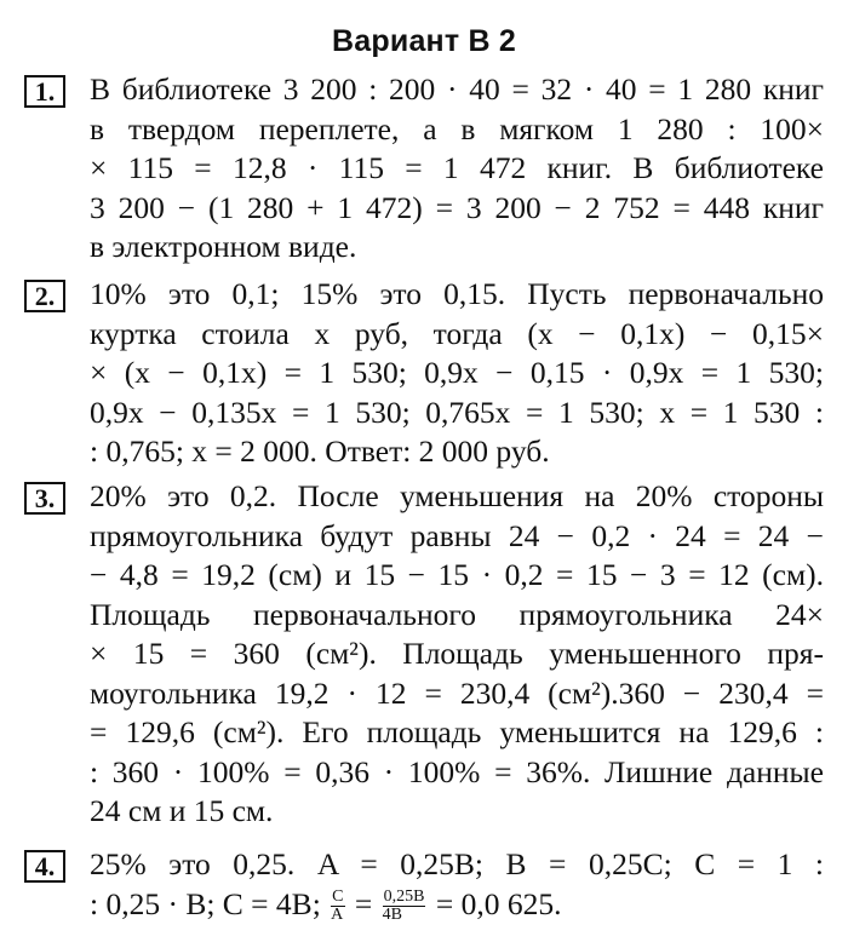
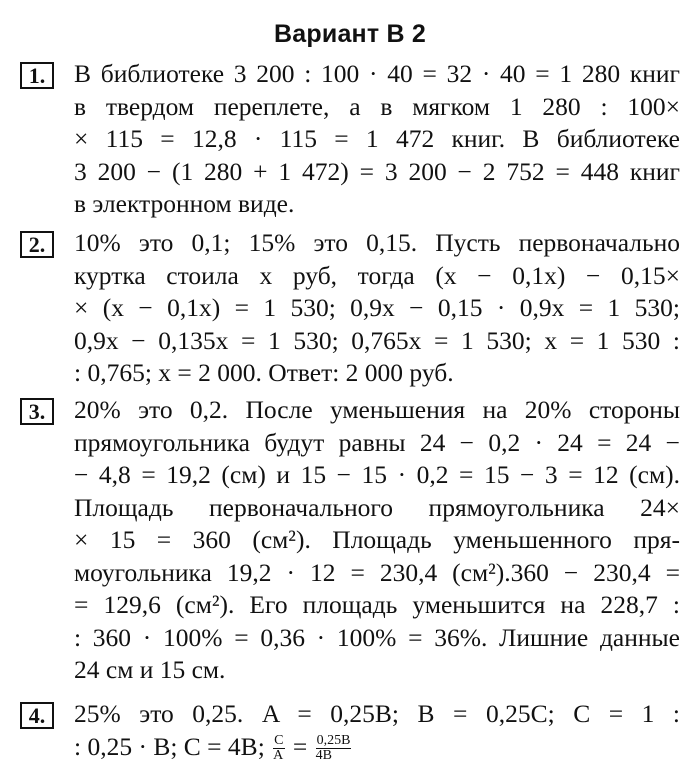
  Вариант В 2
  1.
- В библиотеке 3 200 : 200 · 40 = 32 · 40 = 1 280 книг
+ В библиотеке 3 200 : 100 · 40 = 32 · 40 = 1 280 книг
  в твердом переплете, а в мягком 1 280 : 100×
  × 115 = 12,8 · 115 = 1 472 книг. В библиотеке
  3 200 − (1 280 + 1 472) = 3 200 − 2 752 = 448 книг
  в электронном виде.
  2.
  10% это 0,1; 15% это 0,15. Пусть первоначально
  куртка стоила x руб, тогда (x − 0,1x) − 0,15×
  × (x − 0,1x) = 1 530; 0,9x − 0,15 · 0,9x = 1 530;
  0,9x − 0,135x = 1 530; 0,765x = 1 530; x = 1 530 :
  : 0,765; x = 2 000. Ответ: 2 000 руб.
  3.
  20% это 0,2. После уменьшения на 20% стороны
  прямоугольника будут равны 24 − 0,2 · 24 = 24 −
  − 4,8 = 19,2 (см) и 15 − 15 · 0,2 = 15 − 3 = 12 (см).
  Площадь первоначального прямоугольника 24×
  × 15 = 360 (см²). Площадь уменьшенного пря-
  моугольника 19,2 · 12 = 230,4 (см²).360 − 230,4 =
- = 129,6 (см²). Его площадь уменьшится на 129,6 :
+ = 129,6 (см²). Его площадь уменьшится на 228,7 :
  : 360 · 100% = 0,36 · 100% = 36%. Лишние данные
  24 см и 15 см.
  4.
  25% это 0,25. A = 0,25B; B = 0,25C; C = 1 :
  : 0,25 · B; C = 4B;
  C
  A
  =
  0,25B
  4B
- = 0,0 625.
